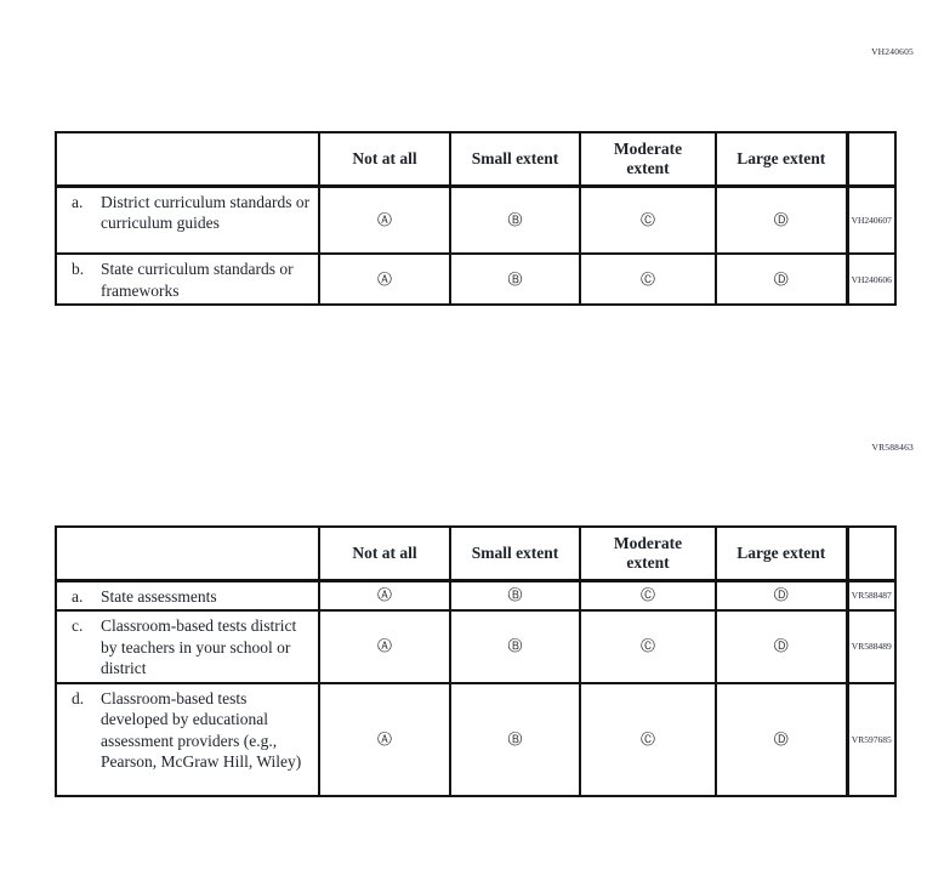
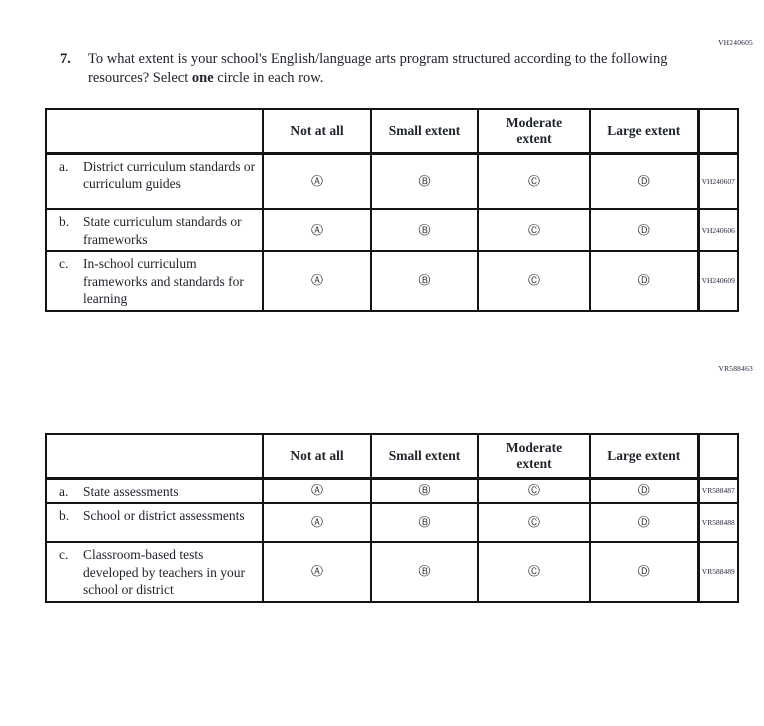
  VH240605
+ 7.
+ To what extent is your school's English/language arts program structured according to the following resources? Select one circle in each row.
  	Not at all	Small extent	Moderate extent	Large extent
  a. District curriculum standards or curriculum guides	Ⓐ	Ⓑ	Ⓒ	Ⓓ	VH240607
  b. State curriculum standards or frameworks	Ⓐ	Ⓑ	Ⓒ	Ⓓ	VH240606
+ c. In-school curriculum frameworks and standards for learning	Ⓐ	Ⓑ	Ⓒ	Ⓓ	VH240609
  VR588463
  	Not at all	Small extent	Moderate extent	Large extent
  a. State assessments	Ⓐ	Ⓑ	Ⓒ	Ⓓ	VR588487
+ b. School or district assessments	Ⓐ	Ⓑ	Ⓒ	Ⓓ	VR588488
- c. Classroom-based tests district by teachers in your school or district	Ⓐ	Ⓑ	Ⓒ	Ⓓ	VR588489
+ c. Classroom-based tests developed by teachers in your school or district	Ⓐ	Ⓑ	Ⓒ	Ⓓ	VR588489
- d. Classroom-based tests developed by educational assessment providers (e.g., Pearson, McGraw Hill, Wiley)	Ⓐ	Ⓑ	Ⓒ	Ⓓ	VR597685
